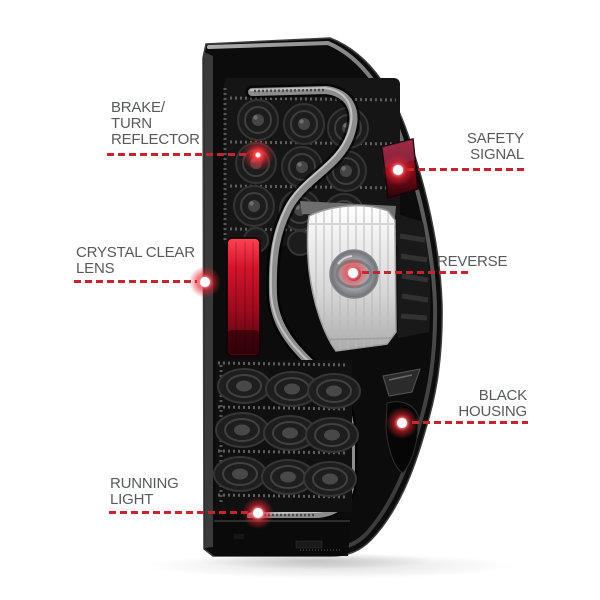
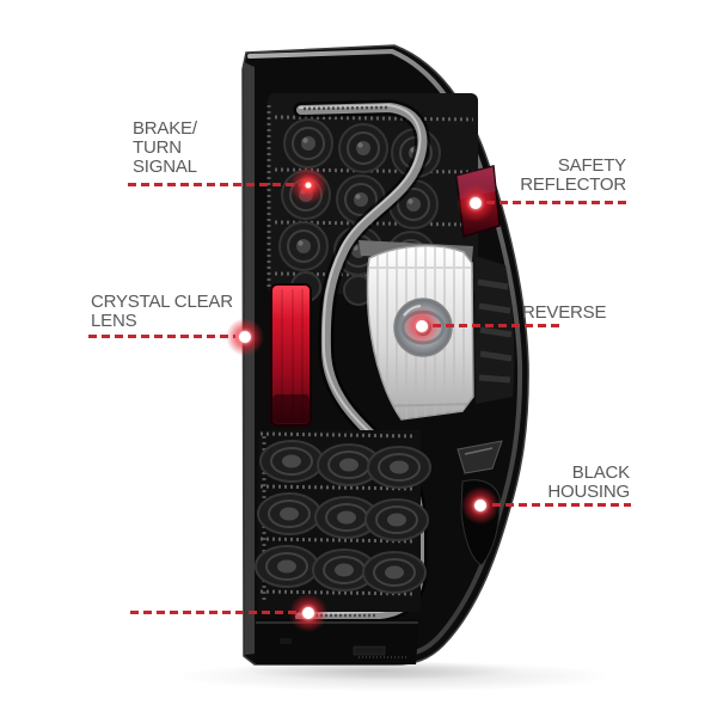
  BRAKE/
  TURN
- REFLECTOR
+ SIGNAL
  SAFETY
- SIGNAL
+ REFLECTOR
  CRYSTAL CLEAR
  LENS
  REVERSE
  BLACK
  HOUSING
- RUNNING
- LIGHT
